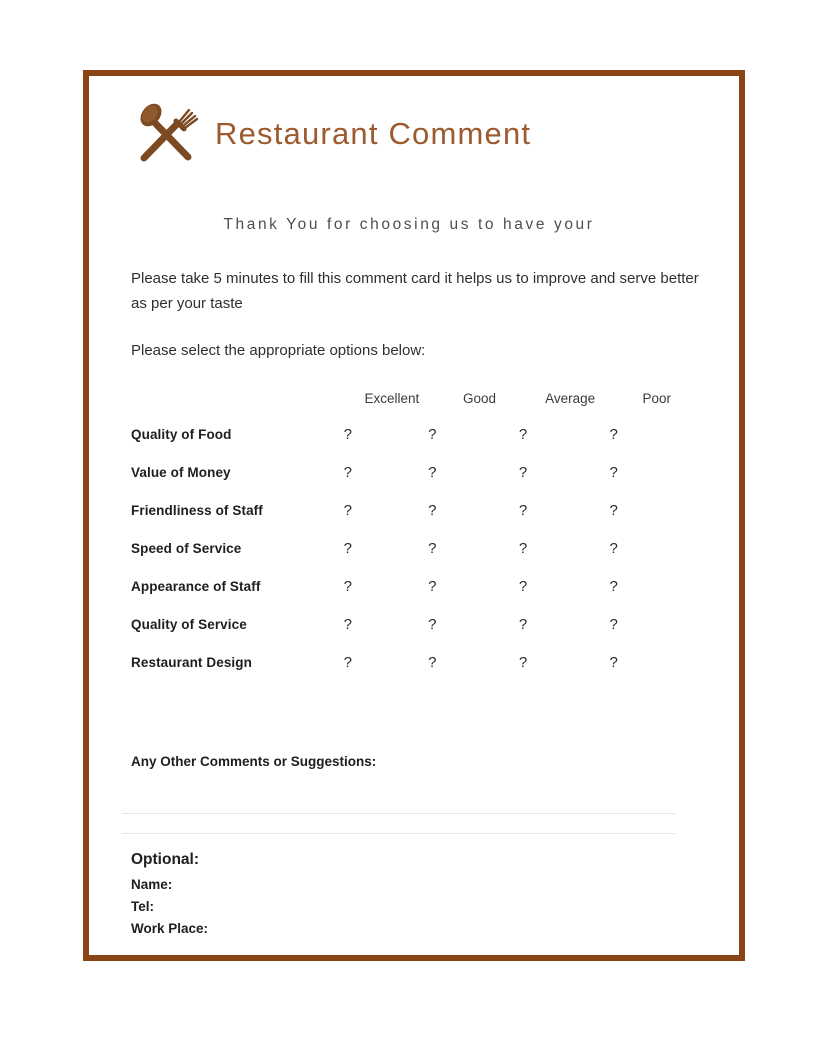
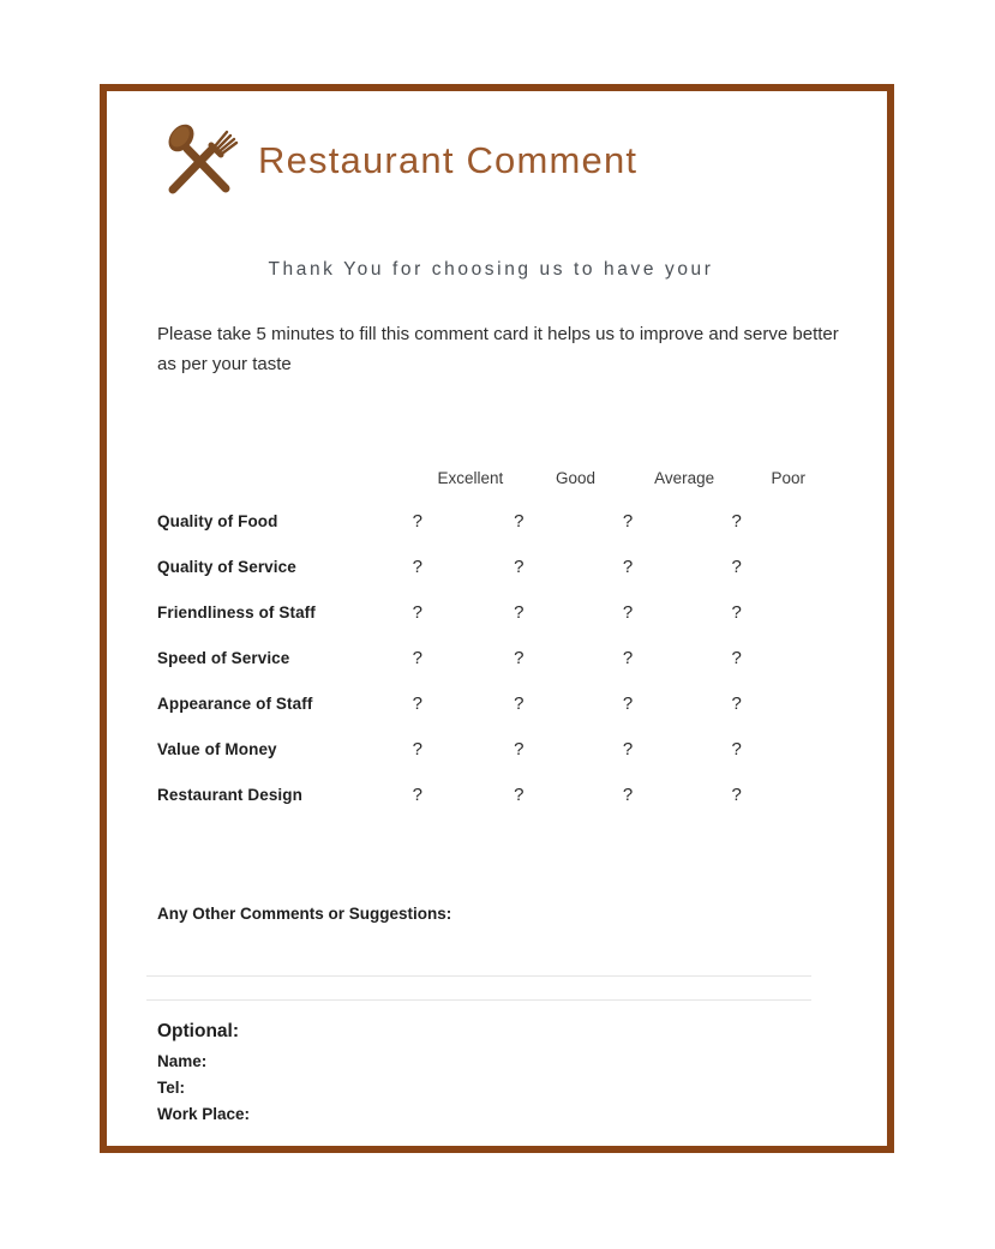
  Restaurant Comment
  Thank You for choosing us to have your
  Please take 5 minutes to fill this comment card it helps us to improve and serve better as per your taste
- Please select the appropriate options below:
  	Excellent	Good	Average	Poor
  Quality of Food	?	?	?	?
- Value of Money	?	?	?	?
+ Quality of Service	?	?	?	?
  Friendliness of Staff	?	?	?	?
  Speed of Service	?	?	?	?
  Appearance of Staff	?	?	?	?
- Quality of Service	?	?	?	?
+ Value of Money	?	?	?	?
  Restaurant Design	?	?	?	?
  Any Other Comments or Suggestions:
  Optional:
  Name:
  Tel:
  Work Place:
